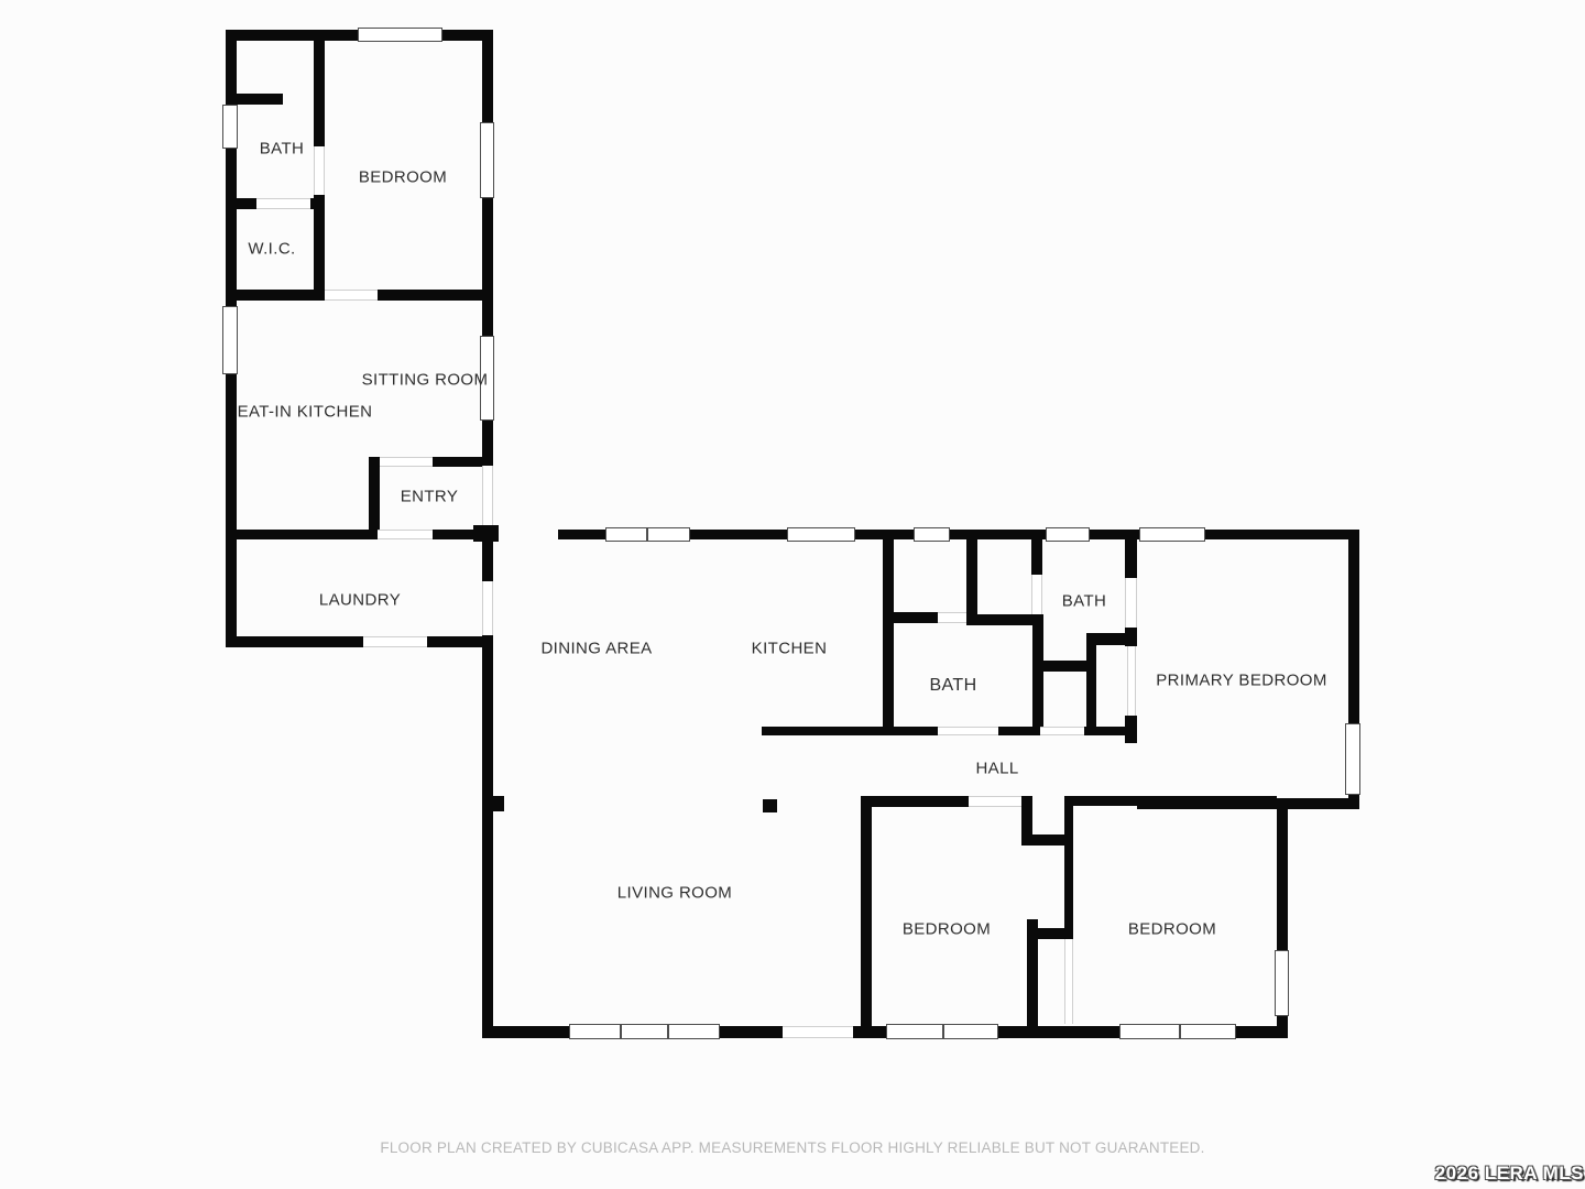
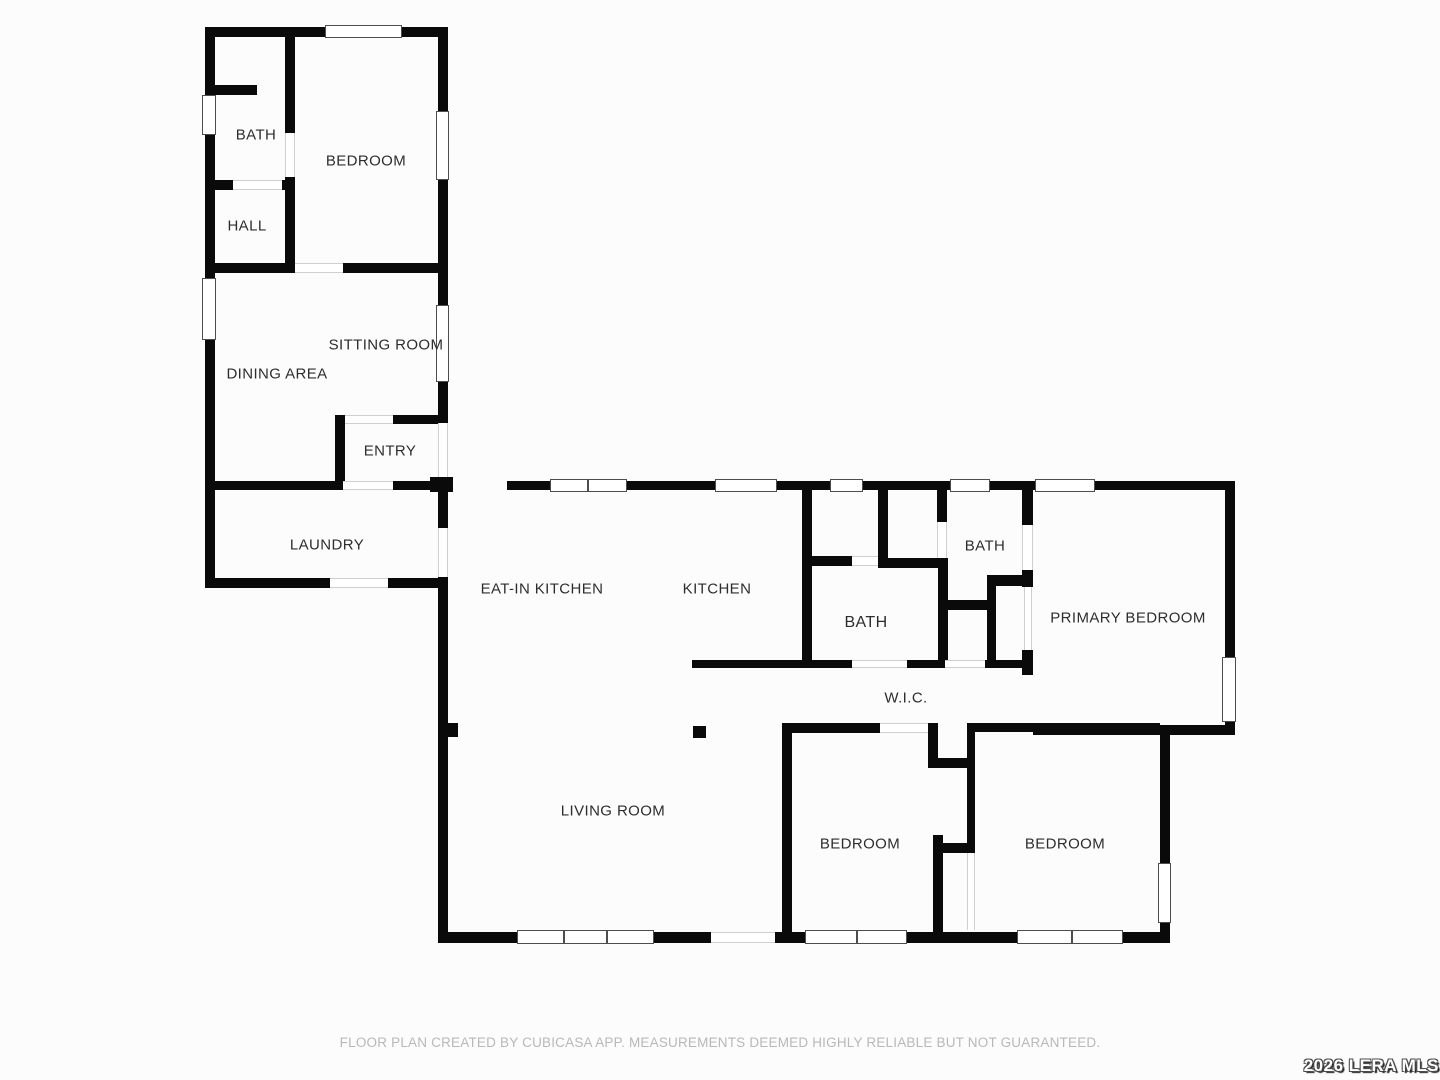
  BATH
  BEDROOM
- W.I.C.
+ HALL
  SITTING ROOM
- EAT-IN KITCHEN
+ DINING AREA
  ENTRY
  LAUNDRY
- DINING AREA
+ EAT-IN KITCHEN
  KITCHEN
  BATH
  BATH
  PRIMARY BEDROOM
- HALL
+ W.I.C.
  LIVING ROOM
  BEDROOM
  BEDROOM
- FLOOR PLAN CREATED BY CUBICASA APP. MEASUREMENTS FLOOR HIGHLY RELIABLE BUT NOT GUARANTEED.
+ FLOOR PLAN CREATED BY CUBICASA APP. MEASUREMENTS DEEMED HIGHLY RELIABLE BUT NOT GUARANTEED.
  2026 LERA MLS
